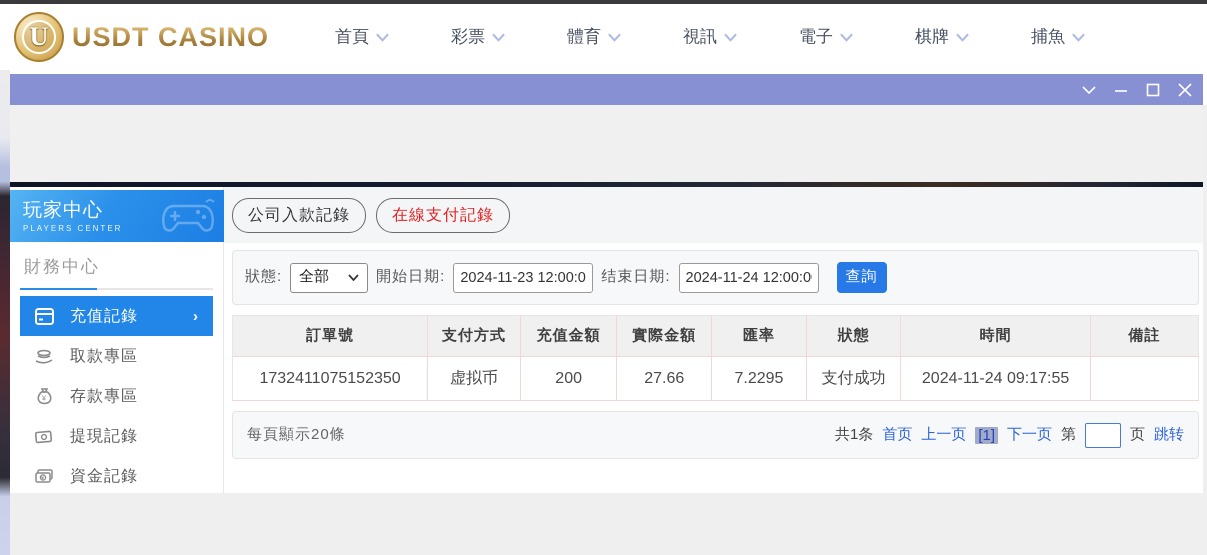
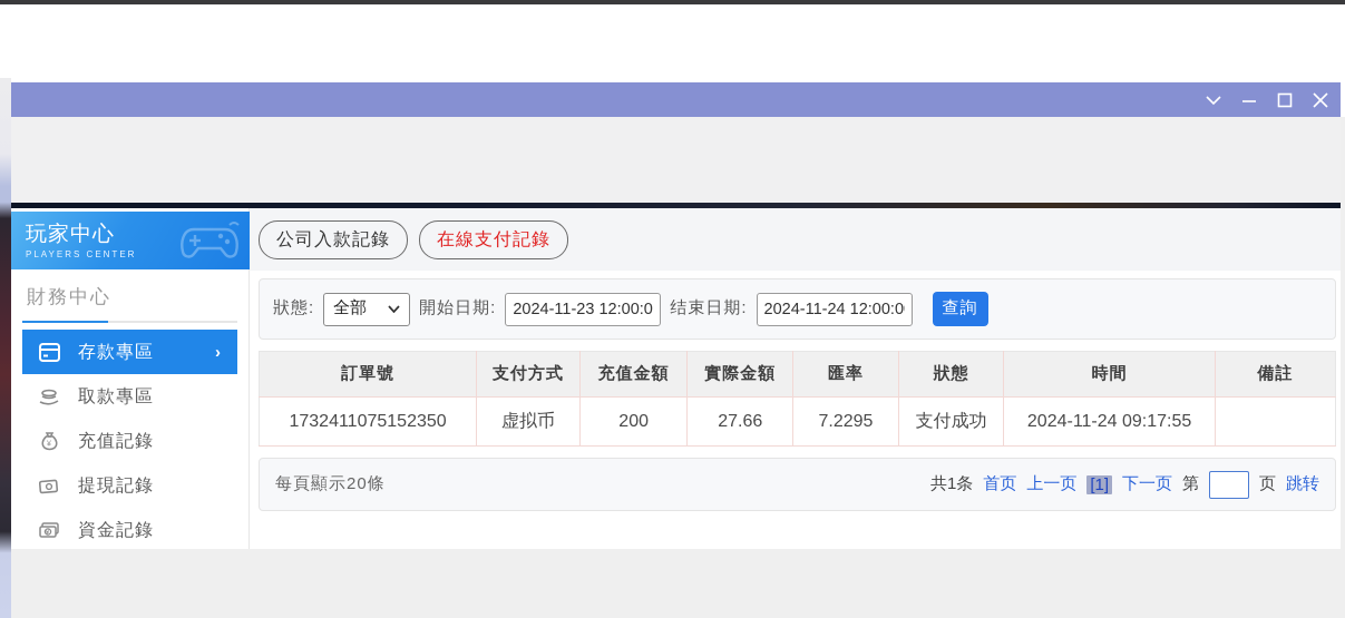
- U
- USDT CASINO
- 首頁
- 彩票
- 體育
- 視訊
- 電子
- 棋牌
- 捕魚
  玩家中心
  PLAYERS CENTER
  財務中心
- 充值記錄
+ 存款專區
  ›
  取款專區
- 存款專區
+ 充值記錄
  提現記錄
  資金記錄
  公司入款記錄
  在線支付記錄
  狀態:
  全部
  開始日期:
  2024-11-23 12:00:0
  结束日期:
  2024-11-24 12:00:0
  查詢
  訂單號	支付方式	充值金額	實際金額	匯率	狀態	時間	備註
  1732411075152350	虚拟币	200	27.66	7.2295	支付成功	2024-11-24 09:17:55
  每頁顯示20條
  共1条
  首页
  上一页
  [1]
  下一页
  第
  页
  跳转
